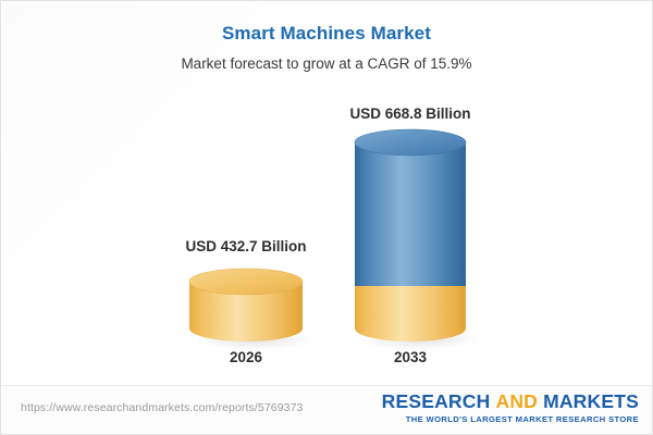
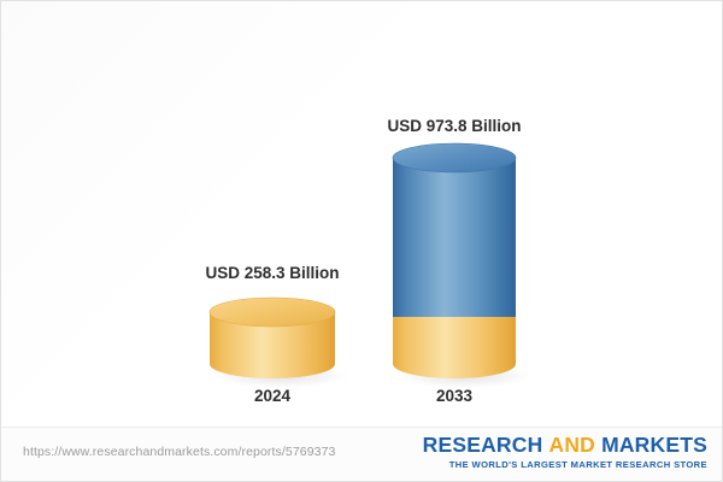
- Smart Machines Market
- Market forecast to grow at a CAGR of 15.9%
- USD 432.7 Billion
+ USD 258.3 Billion
- USD 668.8 Billion
+ USD 973.8 Billion
- 2026
+ 2024
  2033
  https://www.researchandmarkets.com/reports/5769373
  RESEARCH AND MARKETS
  THE WORLD'S LARGEST MARKET RESEARCH STORE
